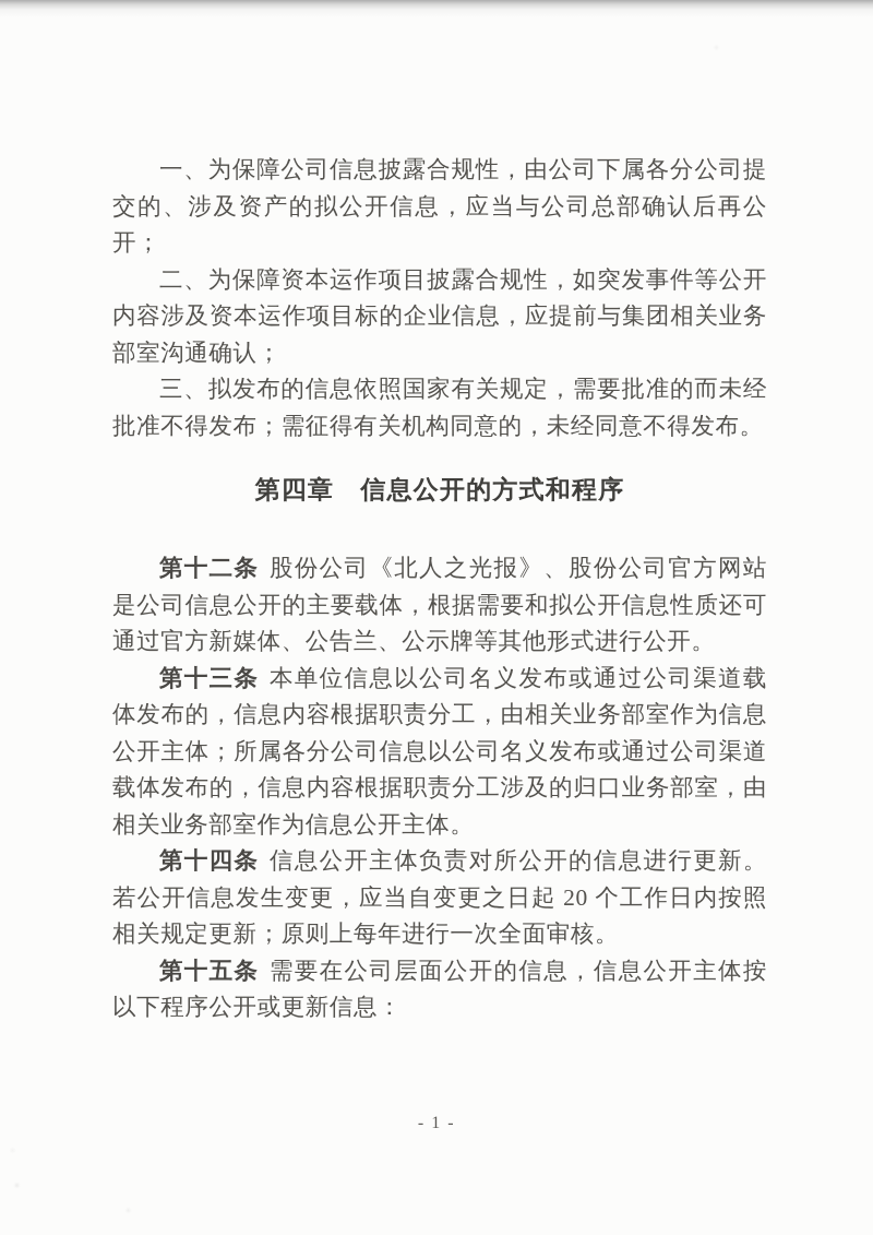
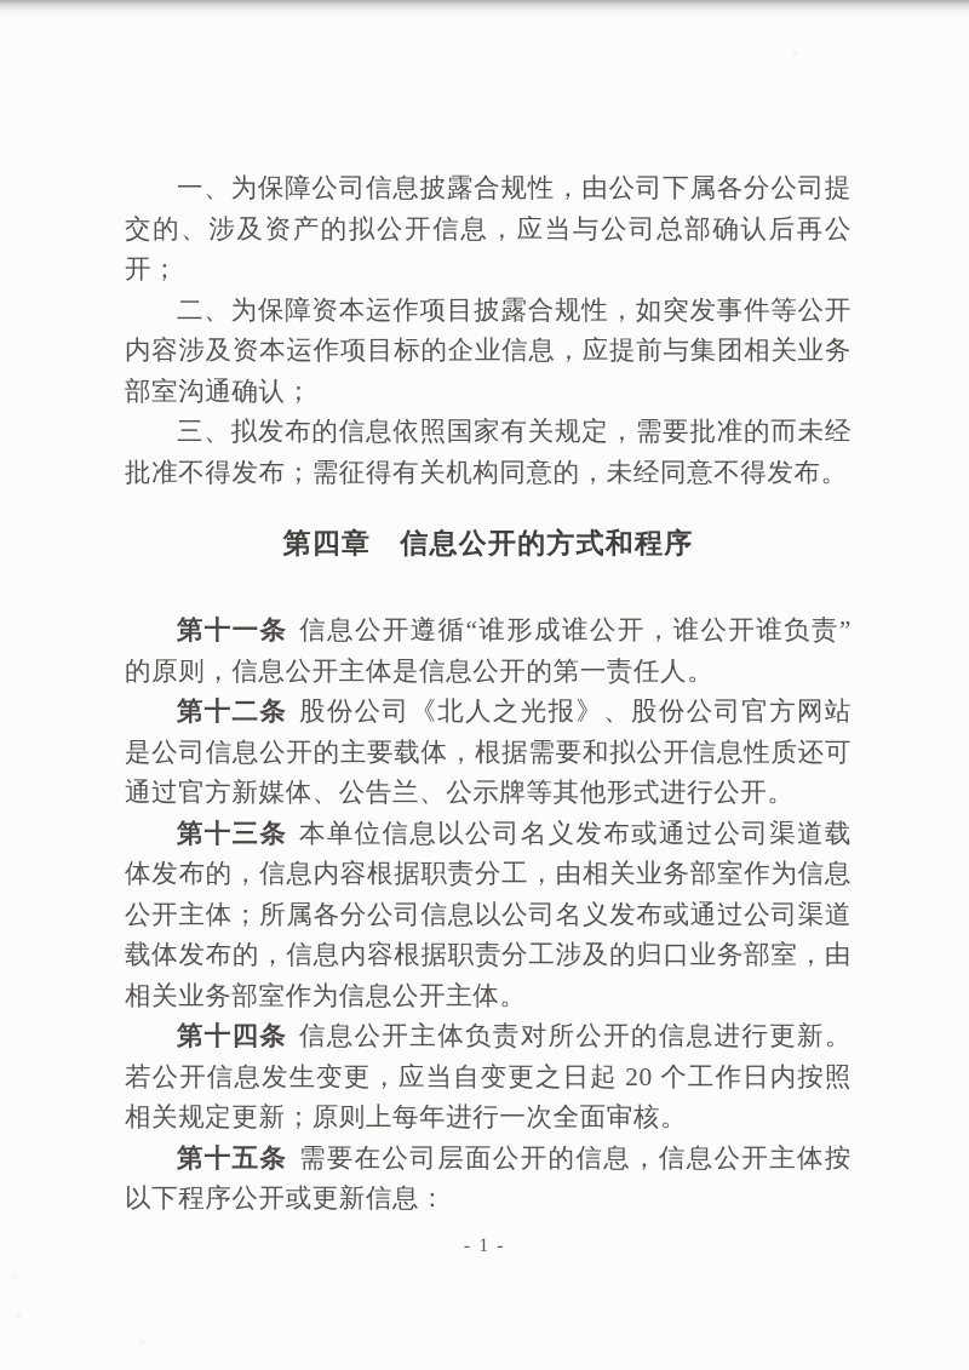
  一、为保障公司信息披露合规性，由公司下属各分公司提交的、涉及资产的拟公开信息，应当与公司总部确认后再公开；
  二、为保障资本运作项目披露合规性，如突发事件等公开内容涉及资本运作项目标的企业信息，应提前与集团相关业务部室沟通确认；
  三、拟发布的信息依照国家有关规定，需要批准的而未经批准不得发布；需征得有关机构同意的，未经同意不得发布。
  第四章 信息公开的方式和程序
+ 第十一条 信息公开遵循“谁形成谁公开，谁公开谁负责”的原则，信息公开主体是信息公开的第一责任人。
  第十二条 股份公司《北人之光报》、股份公司官方网站是公司信息公开的主要载体，根据需要和拟公开信息性质还可通过官方新媒体、公告兰、公示牌等其他形式进行公开。
  第十三条 本单位信息以公司名义发布或通过公司渠道载体发布的，信息内容根据职责分工，由相关业务部室作为信息公开主体；所属各分公司信息以公司名义发布或通过公司渠道载体发布的，信息内容根据职责分工涉及的归口业务部室，由相关业务部室作为信息公开主体。
  第十四条 信息公开主体负责对所公开的信息进行更新。若公开信息发生变更，应当自变更之日起 20 个工作日内按照相关规定更新；原则上每年进行一次全面审核。
  第十五条 需要在公司层面公开的信息，信息公开主体按以下程序公开或更新信息：
  - 1 -
